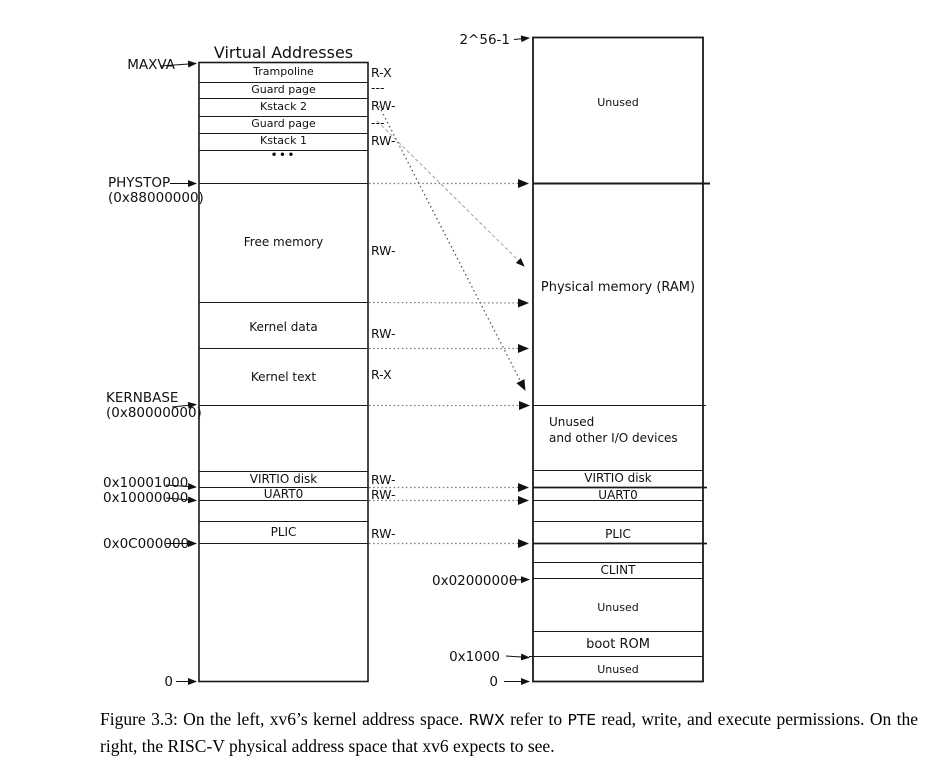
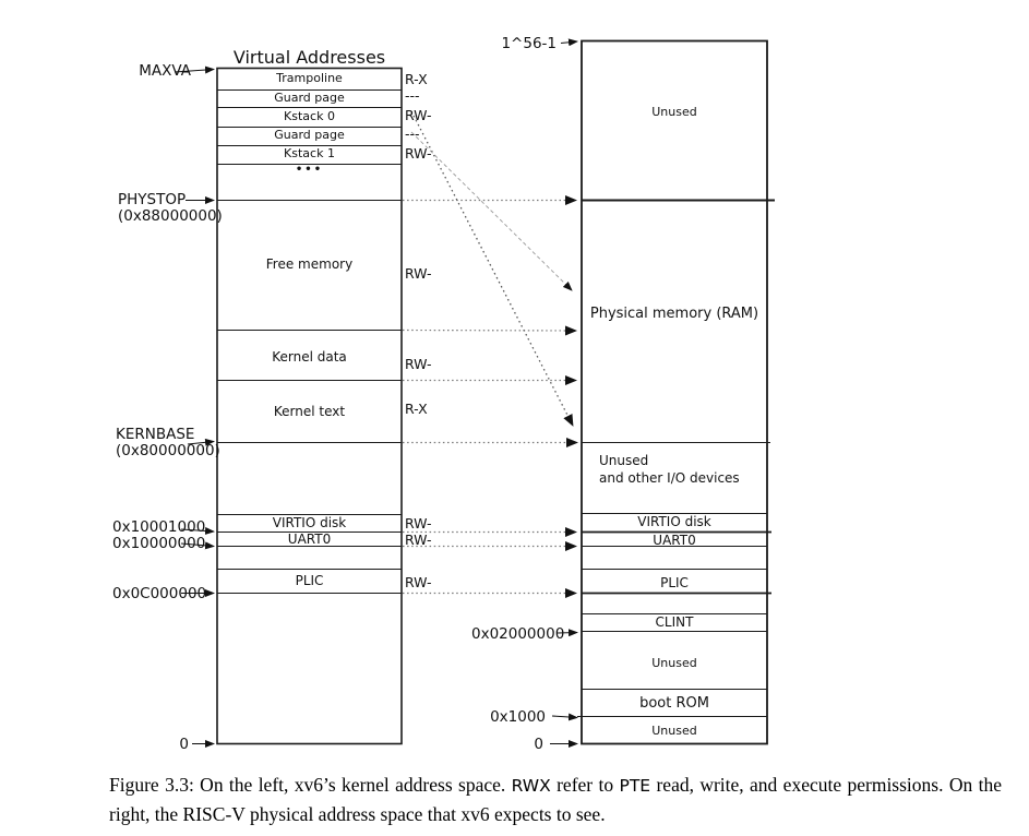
  Virtual Addresses
  Trampoline
  Guard page
- Kstack 2
+ Kstack 0
  Guard page
  Kstack 1
  •••
  Free memory
  Kernel data
  Kernel text
  VIRTIO disk
  UART0
  PLIC
  R-X
  ---
  RW-
  ---
  RW-
  RW-
  RW-
  R-X
  RW-
  RW-
  RW-
  MAXVA
  PHYSTOP
  (0x88000000)
  KERNBASE
  (0x80000000)
  0x10001000
  0x10000000
  0x0C000000
  0
  Unused
  Physical memory (RAM)
  Unused
  and other I/O devices
  VIRTIO disk
  UART0
  PLIC
  CLINT
  Unused
  boot ROM
  Unused
- 2^56-1
+ 1^56-1
  0x02000000
  0x1000
  0
  Figure 3.3: On the left, xv6’s kernel address space. RWX refer to PTE read, write, and execute permissions. On the right, the RISC-V physical address space that xv6 expects to see.
